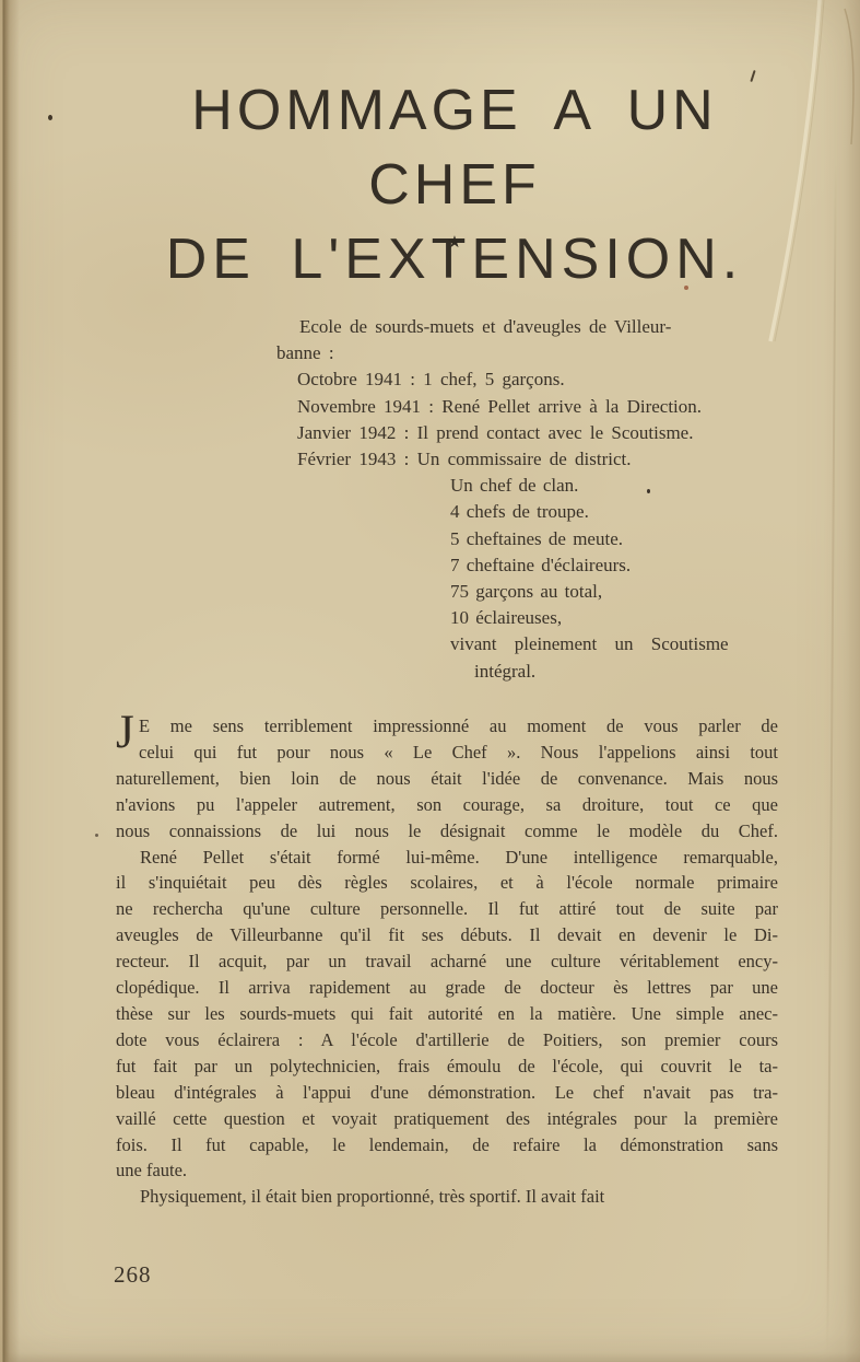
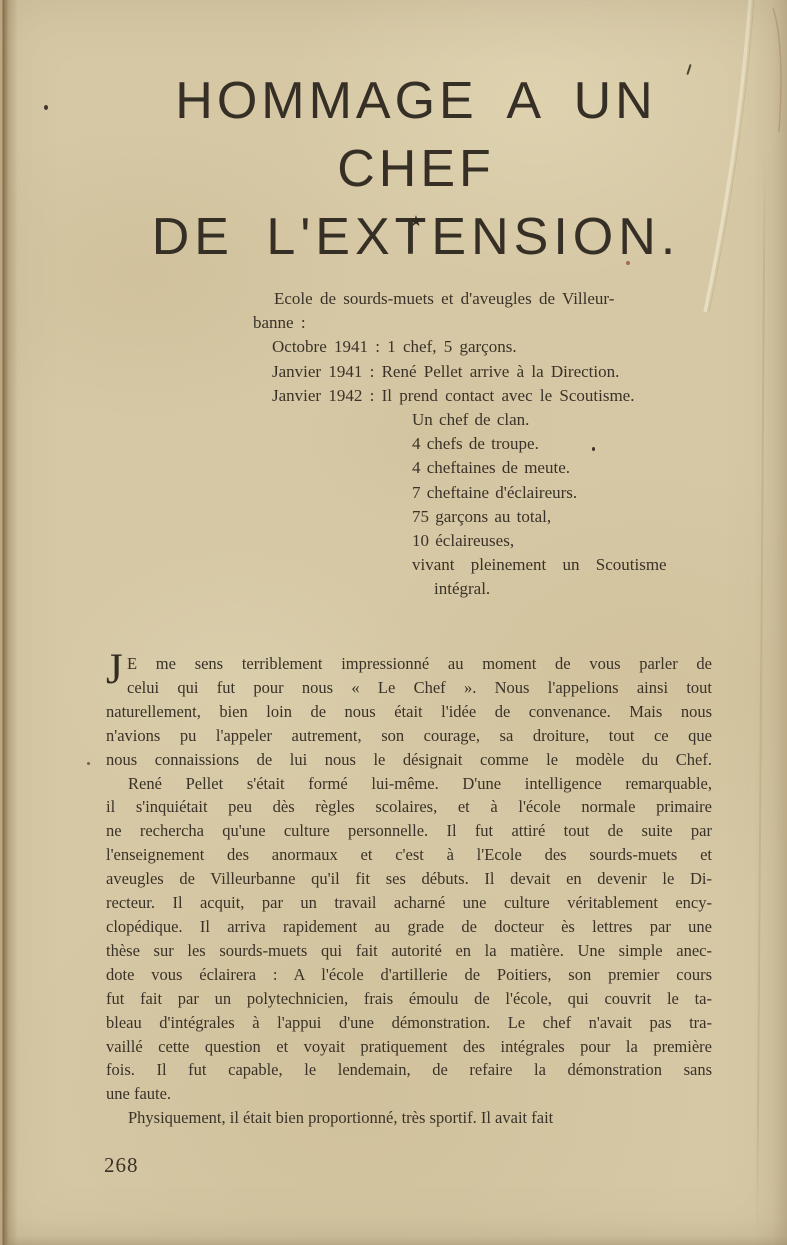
  HOMMAGE A UN CHEF
  DE L'EXTENSION.
  ★
  Ecole de sourds-muets et d'aveugles de Villeur-
  banne :
  Octobre 1941 : 1 chef, 5 garçons.
- Novembre 1941 : René Pellet arrive à la Direction.
+ Janvier 1941 : René Pellet arrive à la Direction.
  Janvier 1942 : Il prend contact avec le Scoutisme.
- Février 1943 : Un commissaire de district.
  Un chef de clan.
  4 chefs de troupe.
- 5 cheftaines de meute.
+ 4 cheftaines de meute.
  7 cheftaine d'éclaireurs.
  75 garçons au total,
  10 éclaireuses,
  vivant pleinement un Scoutisme
  intégral.
  J
  E me sens terriblement impressionné au moment de vous parler de
  celui qui fut pour nous « Le Chef ». Nous l'appelions ainsi tout
  naturellement, bien loin de nous était l'idée de convenance. Mais nous
  n'avions pu l'appeler autrement, son courage, sa droiture, tout ce que
  nous connaissions de lui nous le désignait comme le modèle du Chef.
  René Pellet s'était formé lui-même. D'une intelligence remarquable,
  il s'inquiétait peu dès règles scolaires, et à l'école normale primaire
  ne rechercha qu'une culture personnelle. Il fut attiré tout de suite par
+ l'enseignement des anormaux et c'est à l'Ecole des sourds-muets et
  aveugles de Villeurbanne qu'il fit ses débuts. Il devait en devenir le Di-
  recteur. Il acquit, par un travail acharné une culture véritablement ency-
  clopédique. Il arriva rapidement au grade de docteur ès lettres par une
  thèse sur les sourds-muets qui fait autorité en la matière. Une simple anec-
  dote vous éclairera : A l'école d'artillerie de Poitiers, son premier cours
  fut fait par un polytechnicien, frais émoulu de l'école, qui couvrit le ta-
  bleau d'intégrales à l'appui d'une démonstration. Le chef n'avait pas tra-
  vaillé cette question et voyait pratiquement des intégrales pour la première
  fois. Il fut capable, le lendemain, de refaire la démonstration sans
  une faute.
  Physiquement, il était bien proportionné, très sportif. Il avait fait
  268
